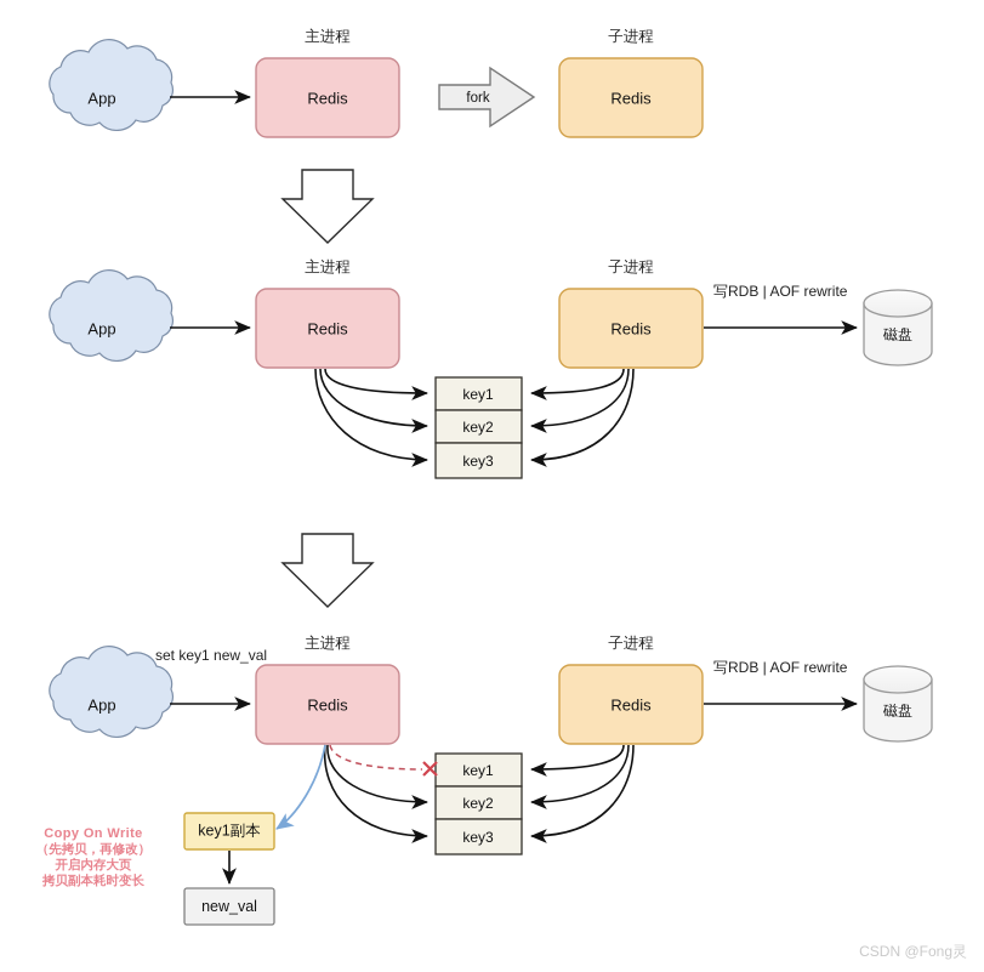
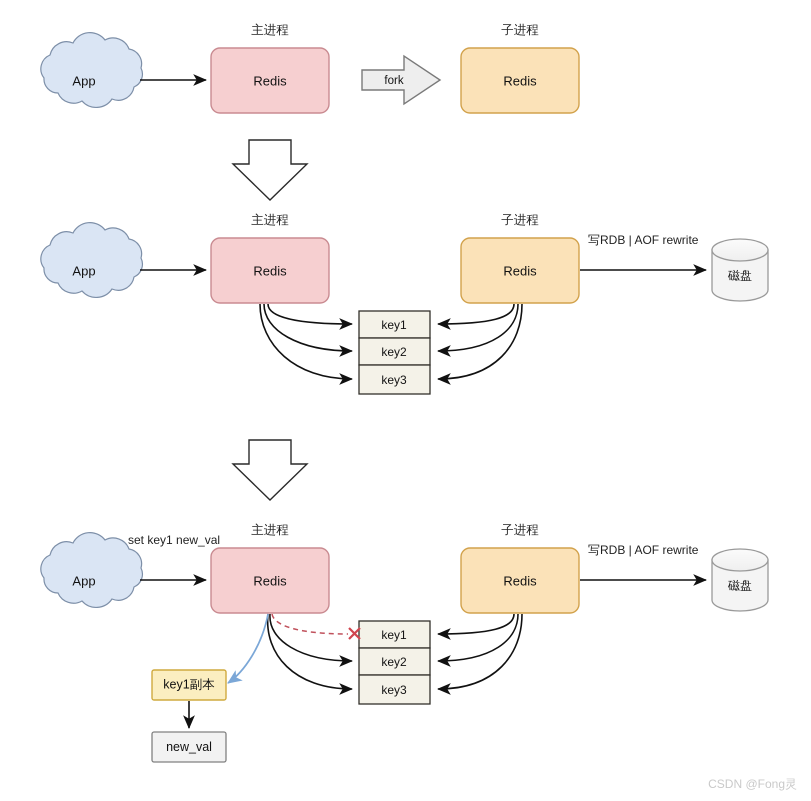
  主进程
  子进程
  App
  Redis
  Redis
  fork
  主进程
  子进程
  App
  Redis
  Redis
  写RDB | AOF rewrite
  磁盘
  key1
  key2
  key3
  主进程
  子进程
  set key1 new_val
  App
  Redis
  Redis
  写RDB | AOF rewrite
  磁盘
  key1
  key2
  key3
  key1副本
  new_val
- Copy On Write
- （先拷贝，再修改）
- 开启内存大页
- 拷贝副本耗时变长
  CSDN @Fong灵
